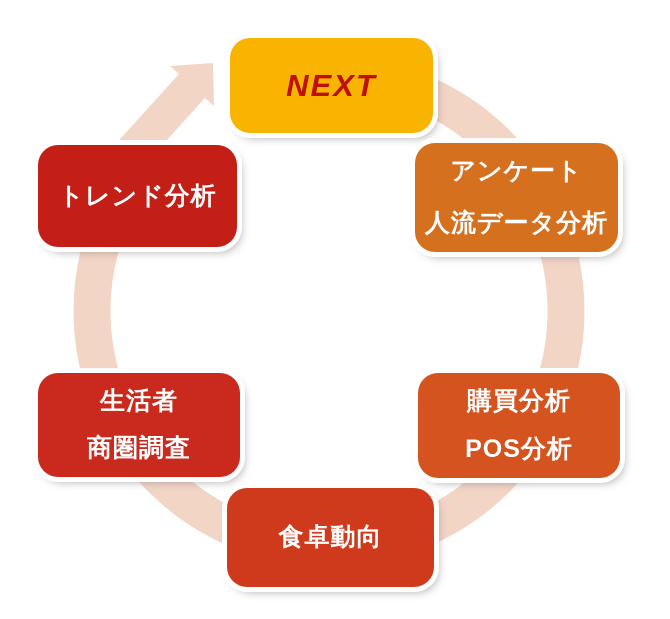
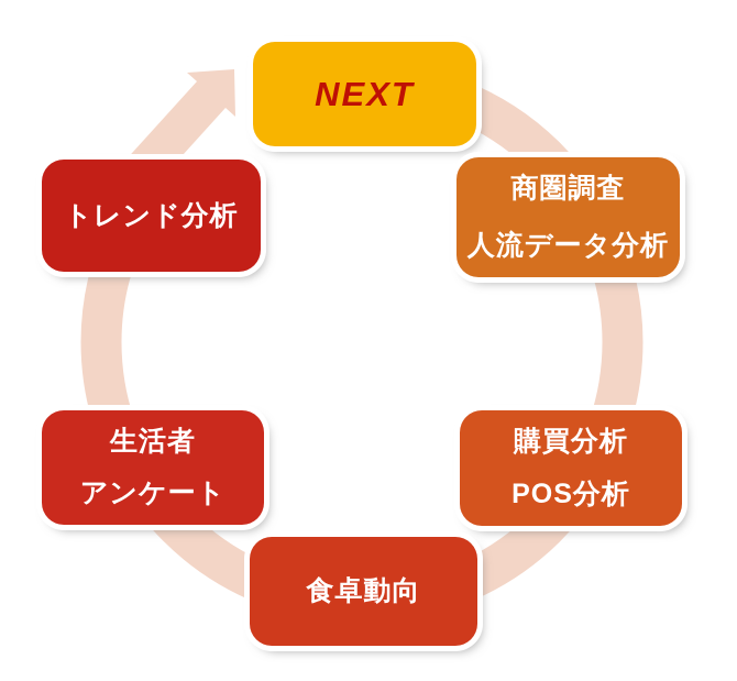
  NEXT
- アンケート
+ 商圏調査
  人流データ分析
  購買分析
  POS分析
  食卓動向
  生活者
- 商圏調査
+ アンケート
  トレンド分析
